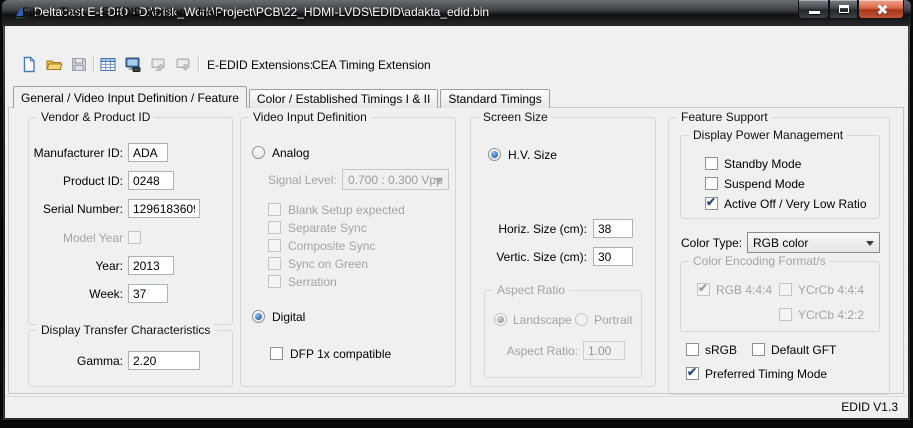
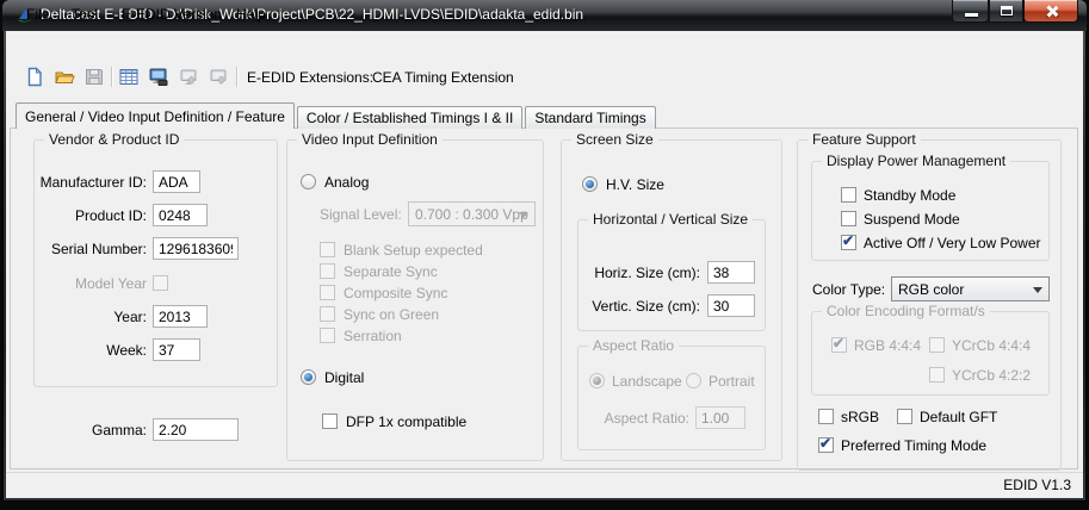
  Deltacast E-EDID - D:\Disk_Work\Project\PCB\22_HDMI-LVDS\EDID\adakta_edid.bin
  File
  Tool
  E-EDID Version
  Help
  E-EDID Extensions:
  CEA Timing Extension
  General / Video Input Definition / Feature
  Color / Established Timings I & II
  Standard Timings
  Vendor & Product ID
  Manufacturer ID:
  ADA
  Product ID:
  0248
  Serial Number:
  129618360
  Model Year
  Year:
  2013
  Week:
  37
- Display Transfer Characteristics
  Gamma:
  2.20
  Video Input Definition
  Analog
  Signal Level:
  0.700 : 0.300 Vpp
  Blank Setup expected
  Separate Sync
  Composite Sync
  Sync on Green
  Serration
  Digital
  DFP 1x compatible
  Screen Size
  H.V. Size
+ Horizontal / Vertical Size
  Horiz. Size (cm):
  38
  Vertic. Size (cm):
  30
  Aspect Ratio
  Landscape
  Portrait
  Aspect Ratio:
  1.00
  Feature Support
  Display Power Management
  Standby Mode
  Suspend Mode
- Active Off / Very Low Ratio
+ Active Off / Very Low Power
  Color Type:
  RGB color
  Color Encoding Format/s
  RGB 4:4:4
  YCrCb 4:4:4
  YCrCb 4:2:2
  sRGB
  Default GFT
  Preferred Timing Mode
  EDID V1.3
